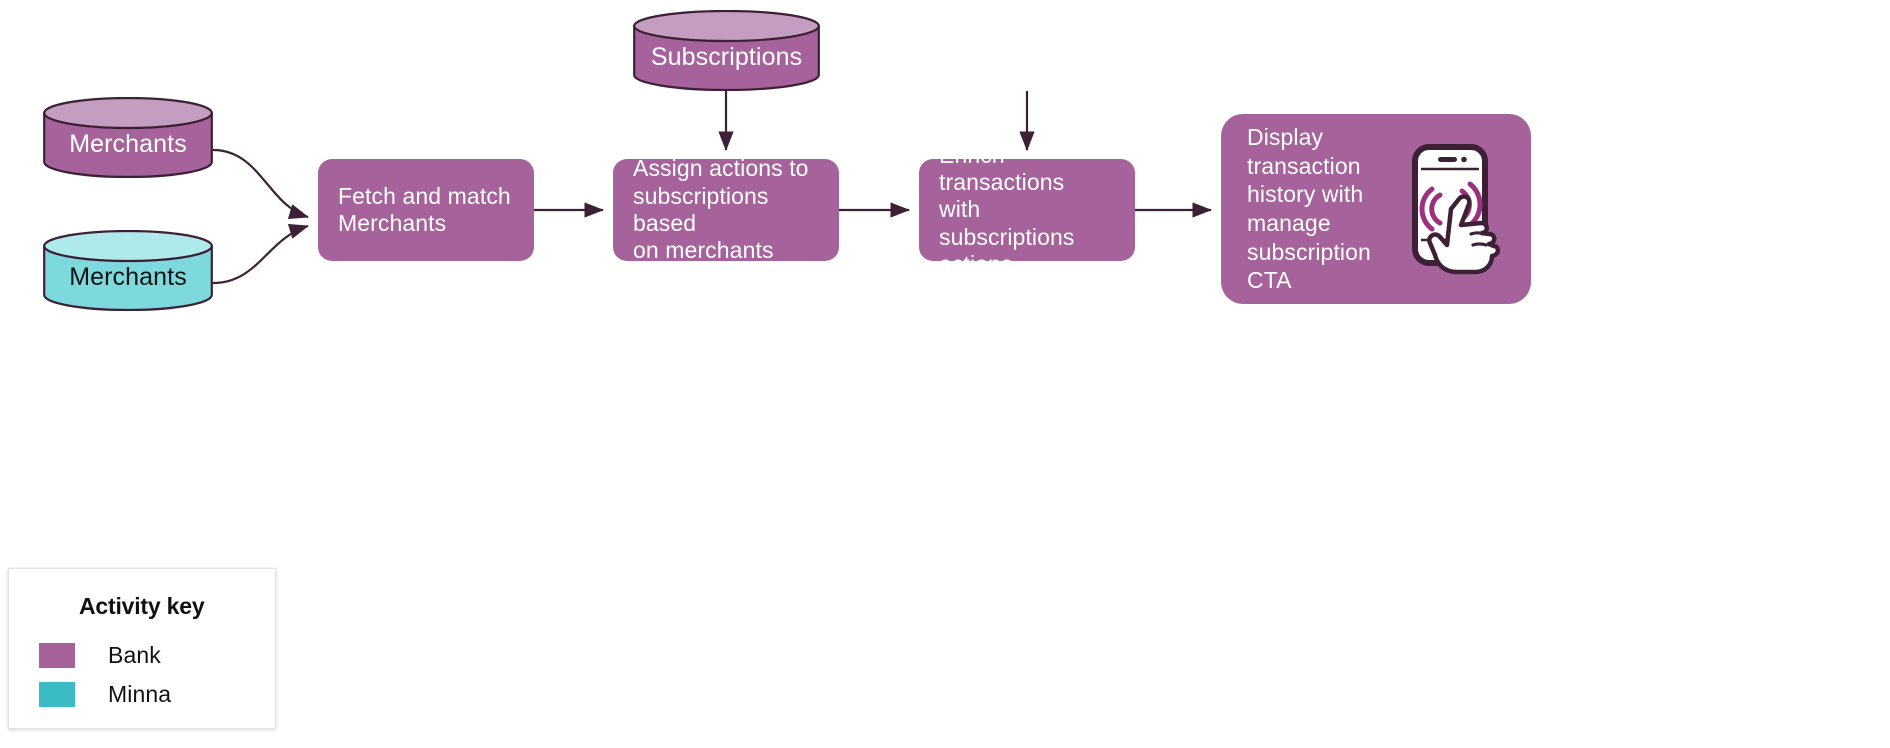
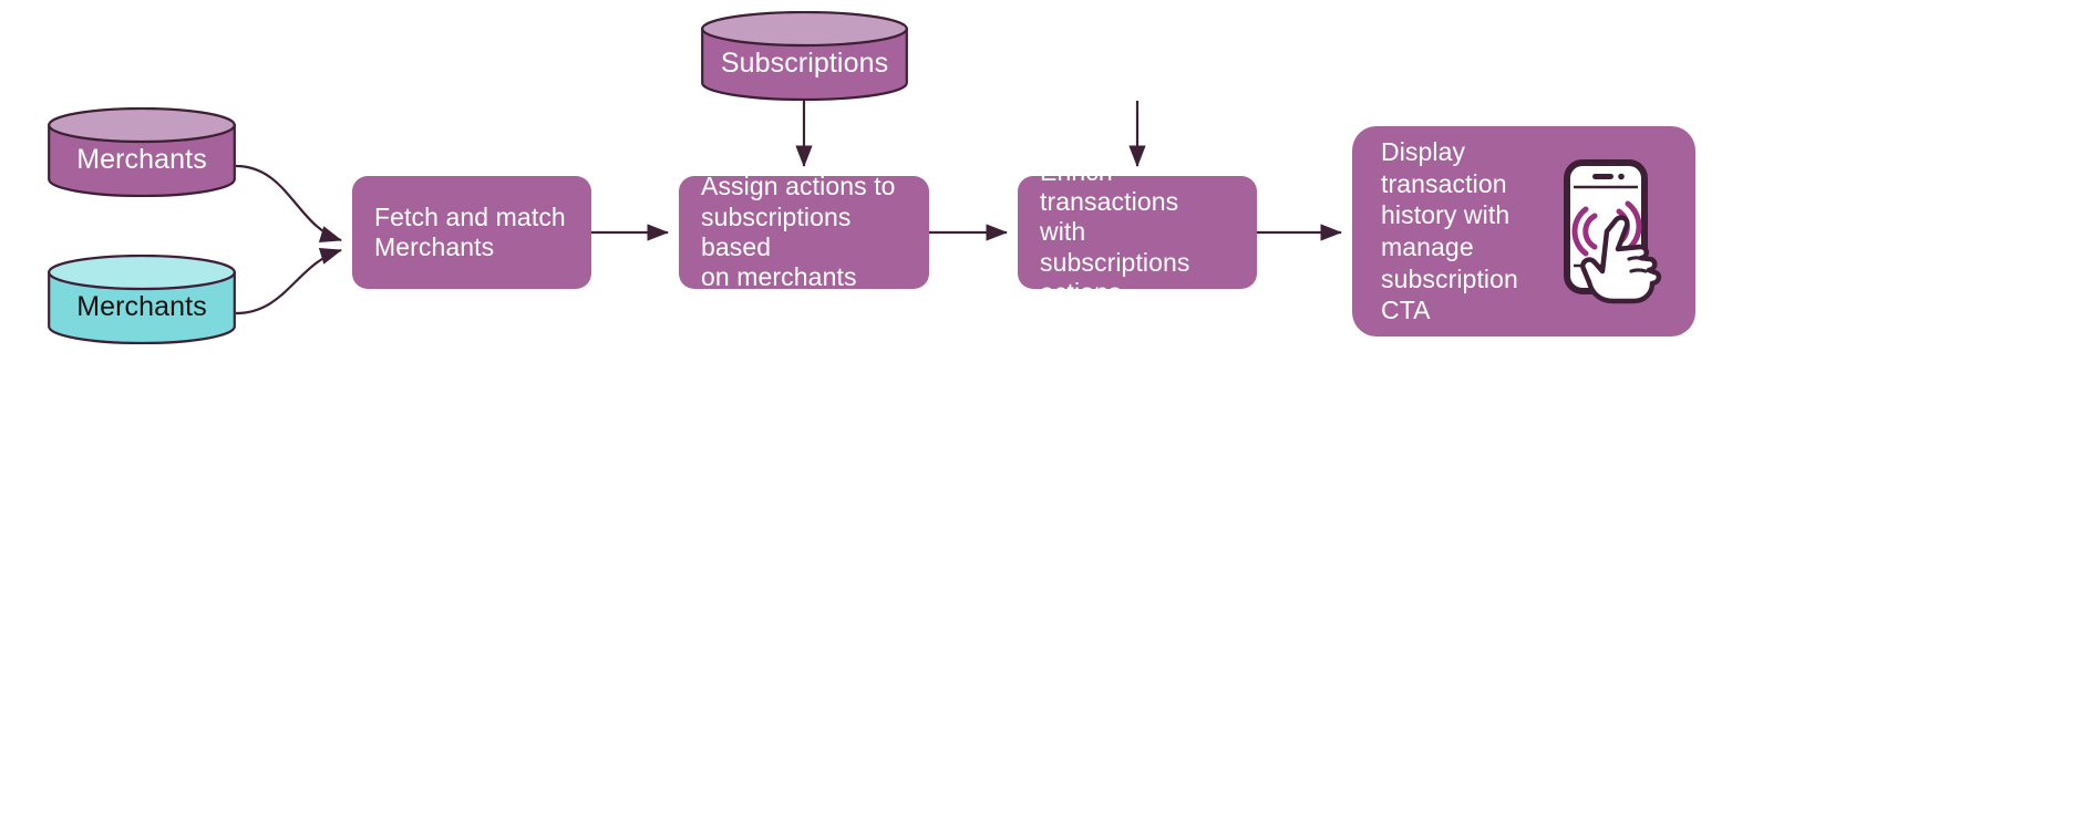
  Merchants
  Merchants
  Subscriptions
  Fetch and match
  Merchants
  Assign actions to
  subscriptions based
  on merchants
  Enrich transactions
  with subscriptions
  actions
  Display
  transaction
  history with
  manage
  subscription
  CTA
- Activity key
- Bank
- Minna
